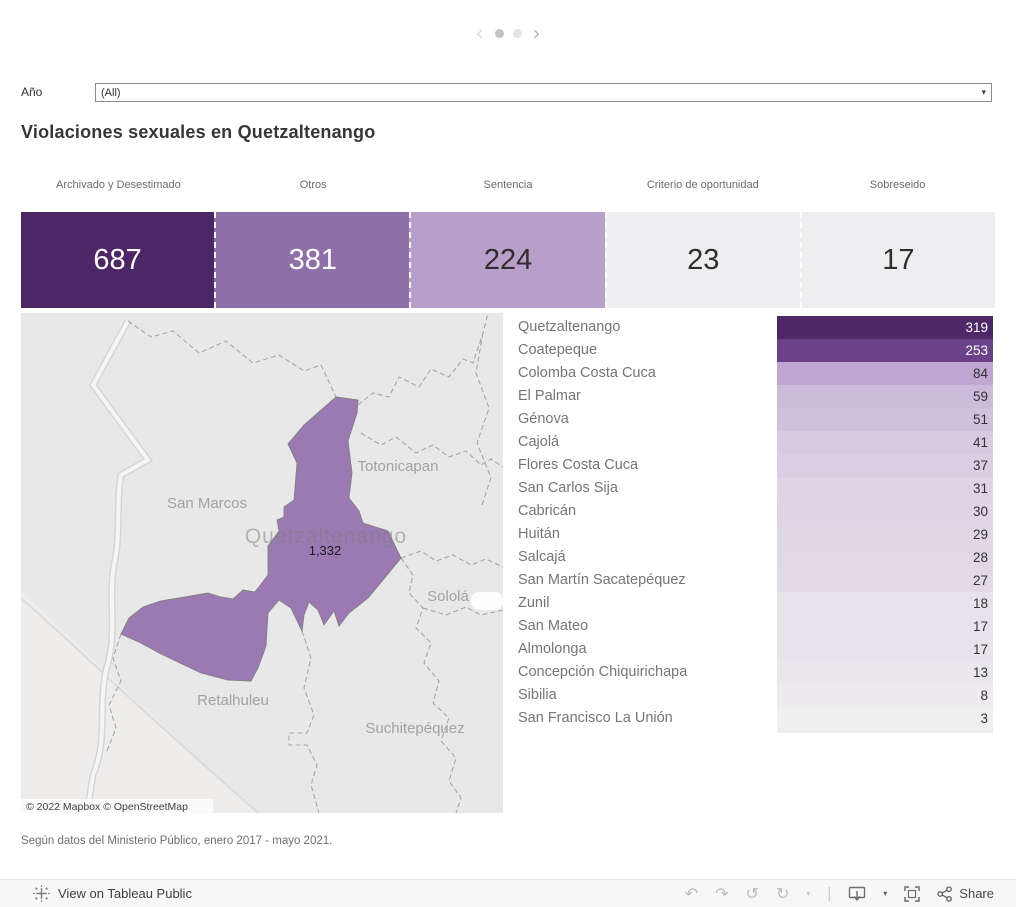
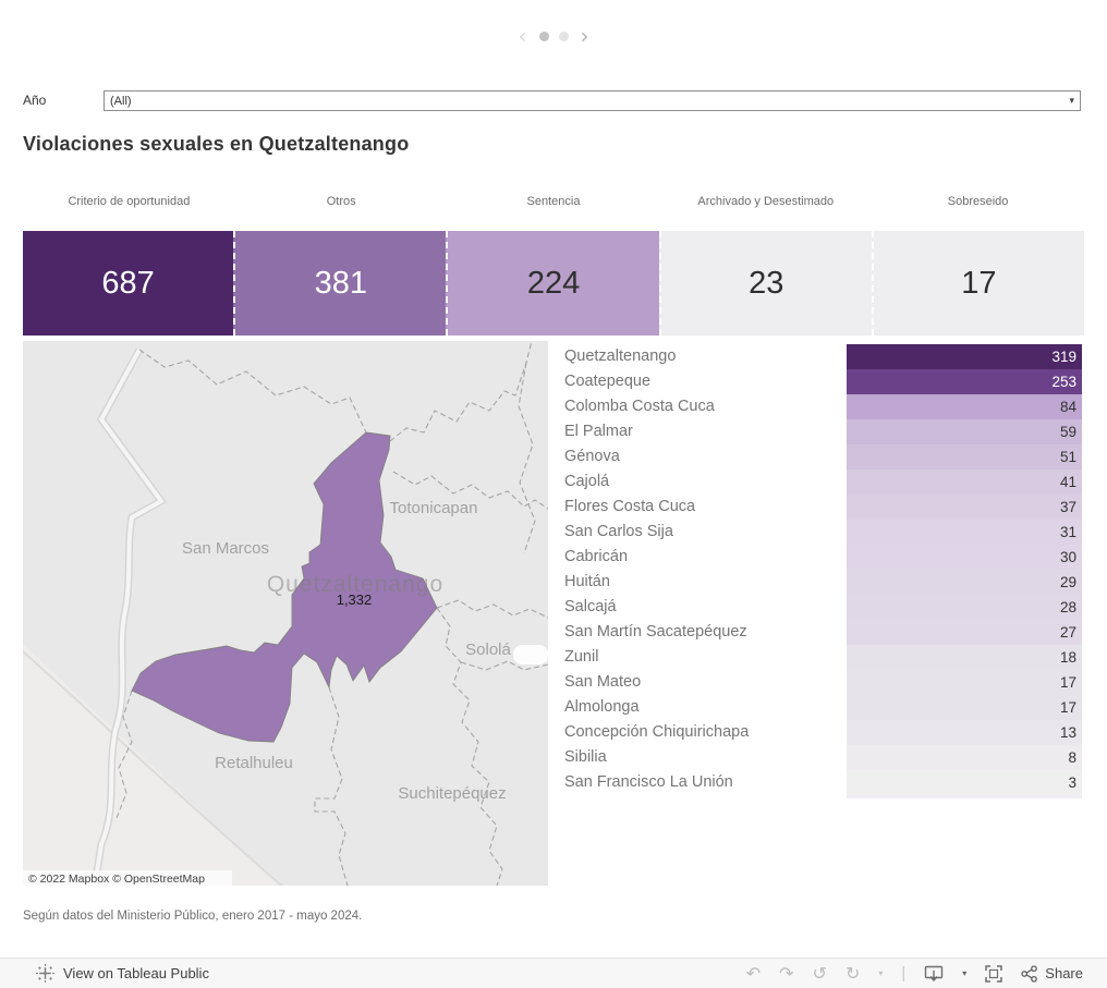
  ‹
  ›
  Año
  (All)
  ▾
  Violaciones sexuales en Quetzaltenango
- Archivado y Desestimado
+ Criterio de oportunidad
  Otros
  Sentencia
- Criterio de oportunidad
+ Archivado y Desestimado
  Sobreseido
  687
  381
  224
  23
  17
  San Marcos
  Totonicapan
  Sololá
  Retalhuleu
  Suchitepéquez
  Quetzaltenango
  1,332
  © 2022 Mapbox © OpenStreetMap
  Quetzaltenango
  319
  Coatepeque
  253
  Colomba Costa Cuca
  84
  El Palmar
  59
  Génova
  51
  Cajolá
  41
  Flores Costa Cuca
  37
  San Carlos Sija
  31
  Cabricán
  30
  Huitán
  29
  Salcajá
  28
  San Martín Sacatepéquez
  27
  Zunil
  18
  San Mateo
  17
  Almolonga
  17
  Concepción Chiquirichapa
  13
  Sibilia
  8
  San Francisco La Unión
  3
- Según datos del Ministerio Público, enero 2017 - mayo 2021.
+ Según datos del Ministerio Público, enero 2017 - mayo 2024.
  View on Tableau Public
  ↶
  ↷
  ↺
  ↻
  ▾
  |
  ▾
  Share
